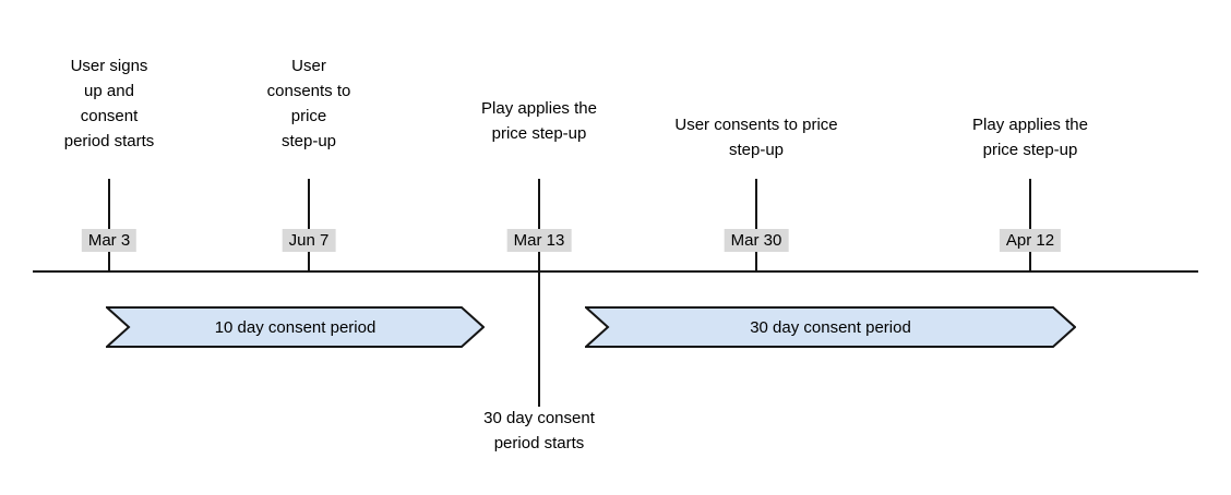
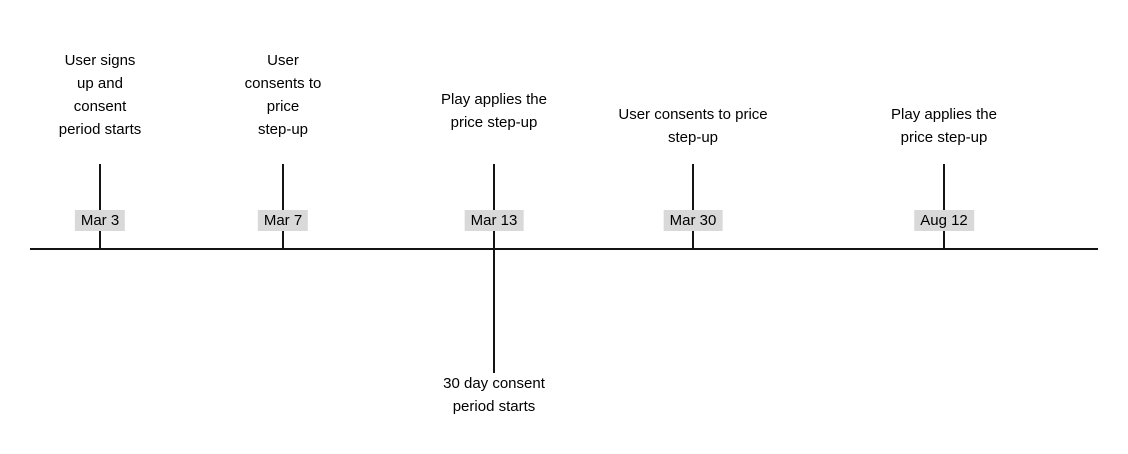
  User signs
  up and
  consent
  period starts
  Mar 3
  User
  consents to
  price
  step-up
- Jun 7
+ Mar 7
  Play applies the
  price step-up
  Mar 13
  30 day consent
  period starts
  User consents to price
  step-up
  Mar 30
  Play applies the
  price step-up
- Apr 12
+ Aug 12
- 10 day consent period
- 30 day consent period
